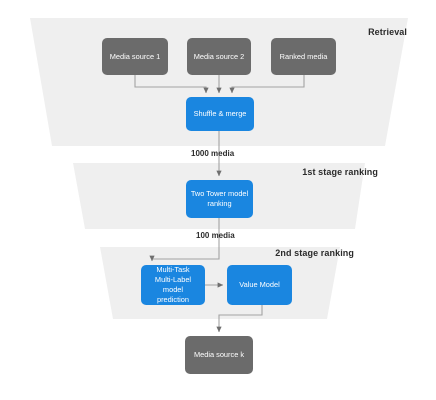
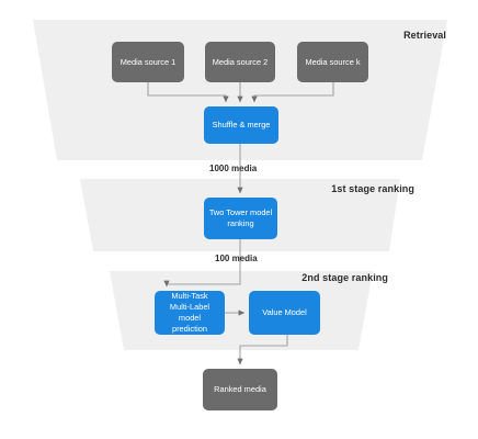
  Retrieval
  1st stage ranking
  2nd stage ranking
  Media source 1
  Media source 2
- Ranked media
+ Media source k
  Shuffle & merge
  Two Tower model
  ranking
  Multi-Task
  Multi-Label model
  prediction
  Value Model
- Media source k
+ Ranked media
  1000 media
  100 media
